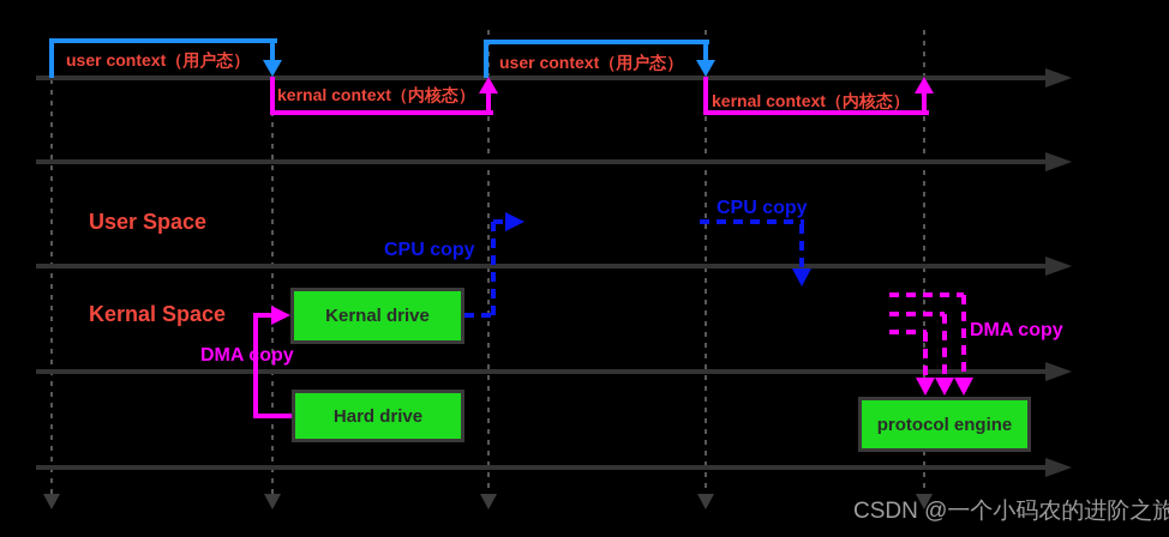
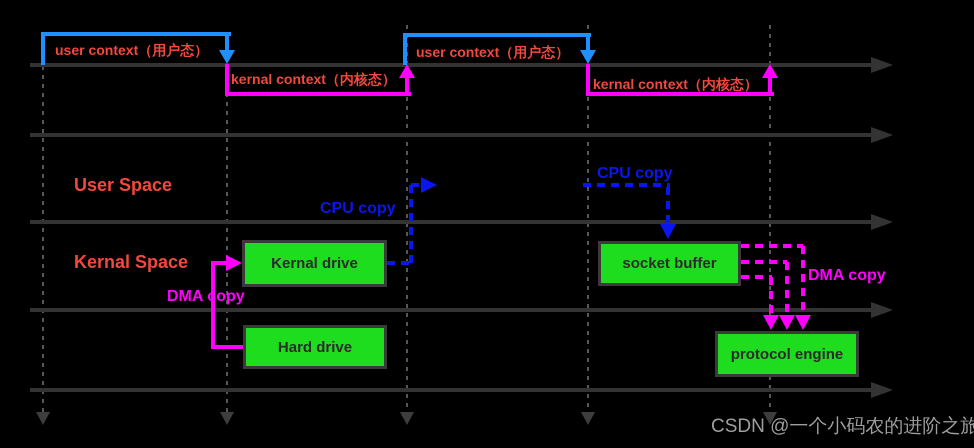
  Kernal drive
  Hard drive
+ socket buffer
  protocol engine
  user context（用户态）
  kernal context（内核态）
  user context（用户态）
  kernal context（内核态）
  User Space
  Kernal Space
  CPU copy
  CPU copy
  DMA copy
  DMA copy
  CSDN @一个小码农的进阶之旅
